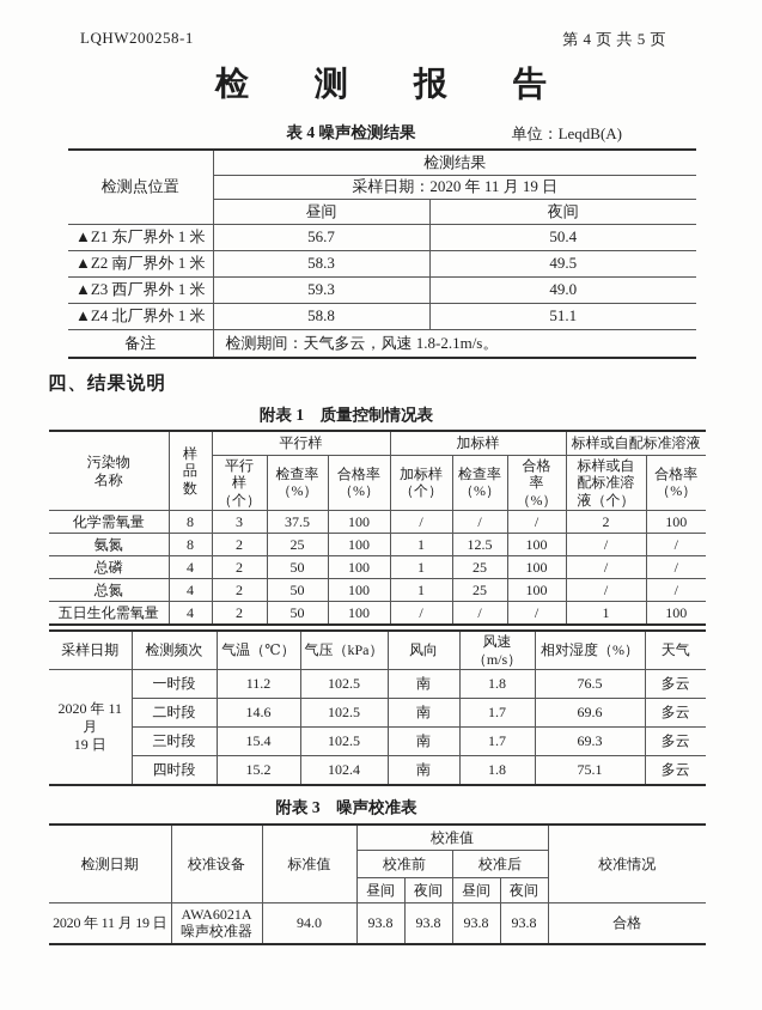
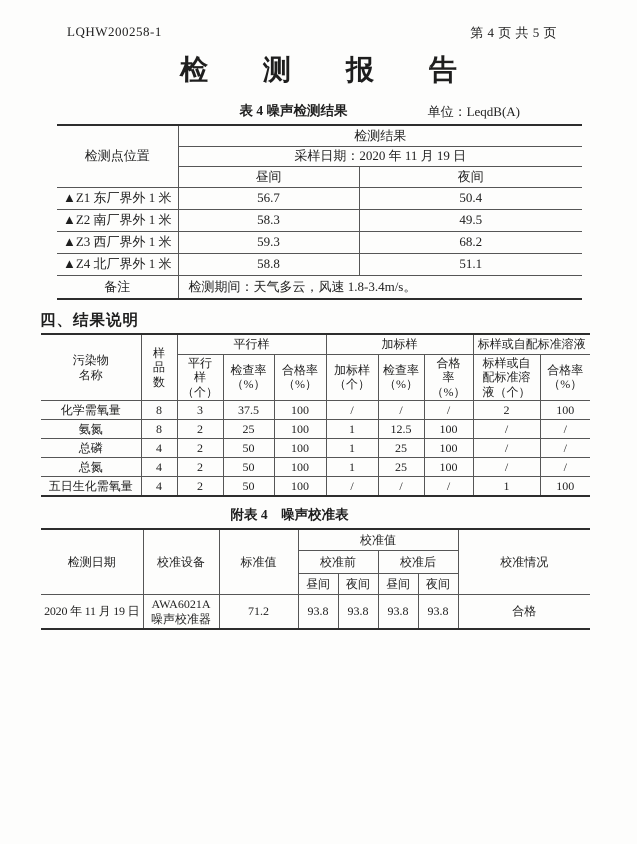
  LQHW200258-1
  第 4 页 共 5 页
  检 测 报 告
  表 4 噪声检测结果
  单位：LeqdB(A)
  检测点位置	检测结果
  采样日期：2020 年 11 月 19 日
  昼间	夜间
  ▲Z1 东厂界外 1 米	56.7	50.4
  ▲Z2 南厂界外 1 米	58.3	49.5
- ▲Z3 西厂界外 1 米	59.3	49.0
+ ▲Z3 西厂界外 1 米	59.3	68.2
  ▲Z4 北厂界外 1 米	58.8	51.1
- 备注	检测期间：天气多云，风速 1.8-2.1m/s。
+ 备注	检测期间：天气多云，风速 1.8-3.4m/s。
  四、结果说明
- 附表 1 质量控制情况表
  污染物 名称	样 品 数	平行样	加标样	标样或自配标准溶液
  平行 样 （个）	检查率 （%）	合格率 （%）	加标样 （个）	检查率 （%）	合格 率 （%）	标样或自 配标准溶 液（个）	合格率 （%）
  化学需氧量	8	3	37.5	100	/	/	/	2	100
  氨氮	8	2	25	100	1	12.5	100	/	/
  总磷	4	2	50	100	1	25	100	/	/
  总氮	4	2	50	100	1	25	100	/	/
  五日生化需氧量	4	2	50	100	/	/	/	1	100
- 采样日期	检测频次	气温（℃）	气压（kPa）	风向	风速（m/s）	相对湿度（%）	天气
- 2020 年 11 月 19 日	一时段	11.2	102.5	南	1.8	76.5	多云
- 二时段	14.6	102.5	南	1.7	69.6	多云
- 三时段	15.4	102.5	南	1.7	69.3	多云
- 四时段	15.2	102.4	南	1.8	75.1	多云
- 附表 3 噪声校准表
+ 附表 4 噪声校准表
  检测日期	校准设备	标准值	校准值	校准情况
  校准前	校准后
  昼间	夜间	昼间	夜间
- 2020 年 11 月 19 日	AWA6021A 噪声校准器	94.0	93.8	93.8	93.8	93.8	合格
+ 2020 年 11 月 19 日	AWA6021A 噪声校准器	71.2	93.8	93.8	93.8	93.8	合格
